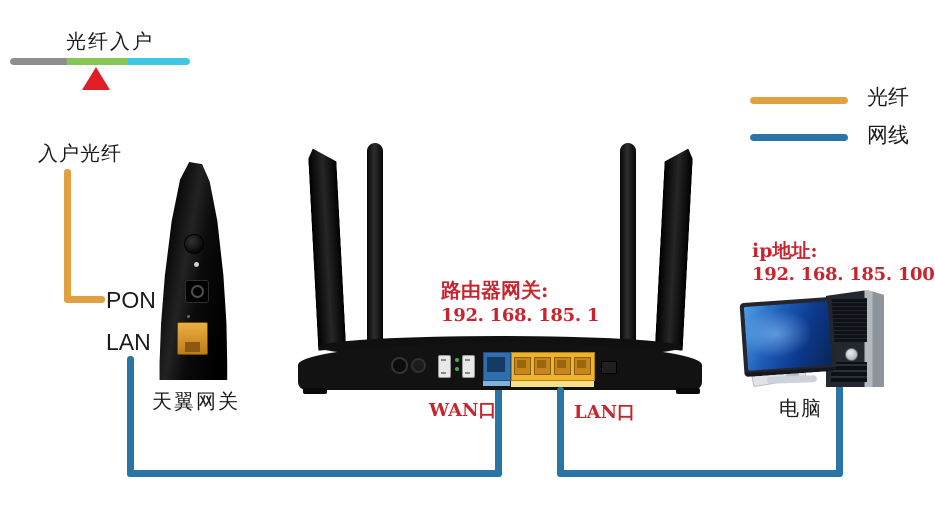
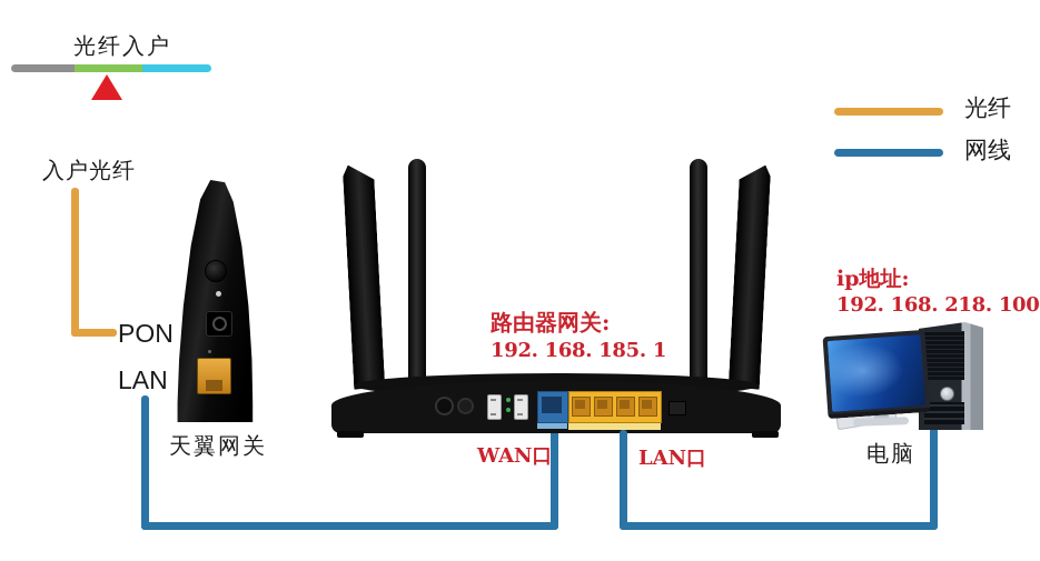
  光纤入户
  光纤
  网线
  入户光纤
  PON
  LAN
  天翼网关
  路由器网关:
  192. 168. 185. 1
  WAN口
  LAN口
  ip地址:
- 192. 168. 185. 100
+ 192. 168. 218. 100
  电脑
